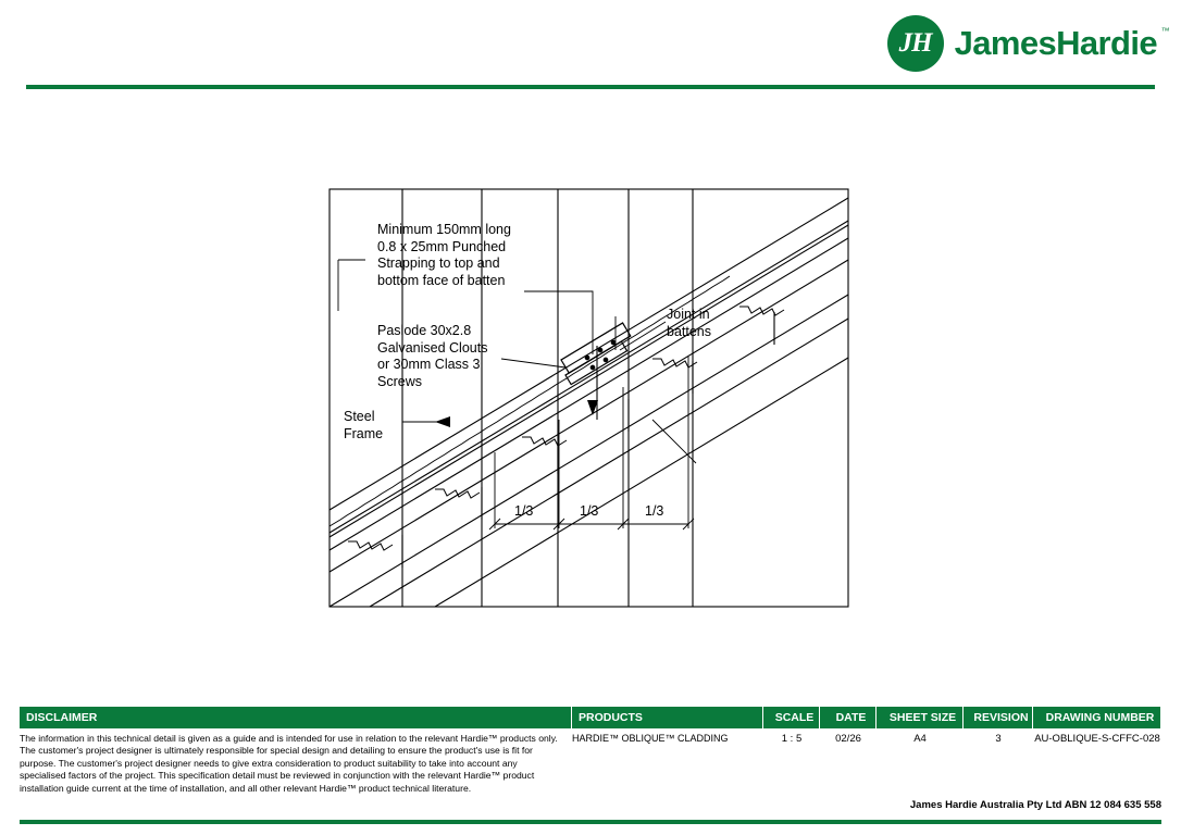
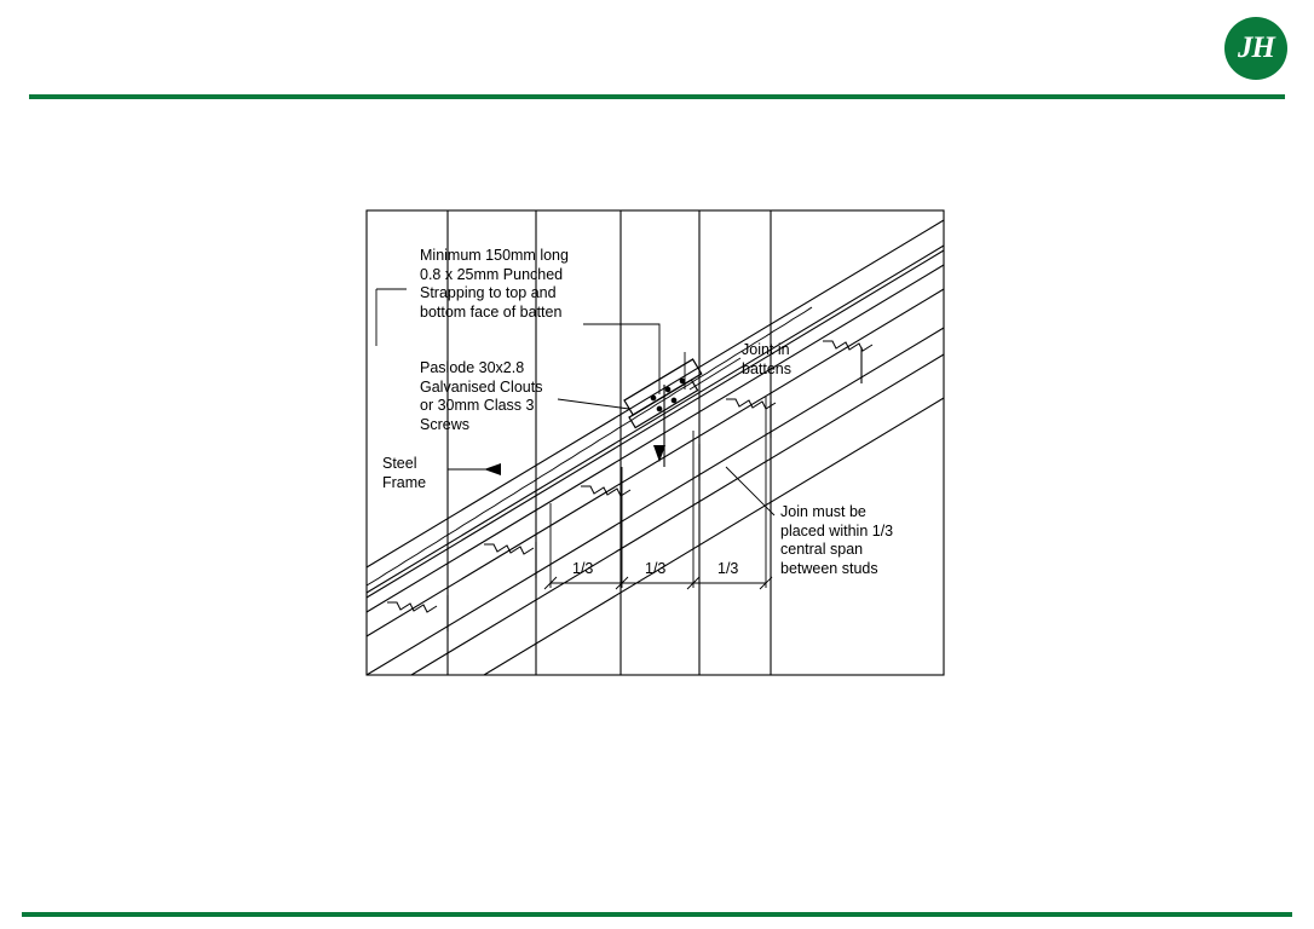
  JH
- JamesHardie
- ™
  Minimum 150mm long
  0.8 x 25mm Punched
  Strapping to top and
  bottom face of batten
  Paslode 30x2.8
  Galvanised Clouts
  or 30mm Class 3
  Screws
  Steel
  Frame
  Joint in
  battens
+ Join must be
+ placed within 1/3
+ central span
+ between studs
  1/3
  1/3
  1/3
- DISCLAIMER
- PRODUCTS
- SCALE
- DATE
- SHEET SIZE
- REVISION
- DRAWING NUMBER
- The information in this technical detail is given as a guide and is intended for use in relation to the relevant Hardie™ products only. The customer's project designer is ultimately responsible for special design and detailing to ensure the product's use is fit for purpose. The customer's project designer needs to give extra consideration to product suitability to take into account any specialised factors of the project. This specification detail must be reviewed in conjunction with the relevant Hardie™ product installation guide current at the time of installation, and all other relevant Hardie™ product technical literature.
- HARDIE™ OBLIQUE™ CLADDING
- 1 : 5
- 02/26
- A4
- 3
- AU-OBLIQUE-S-CFFC-028
- James Hardie Australia Pty Ltd ABN 12 084 635 558
